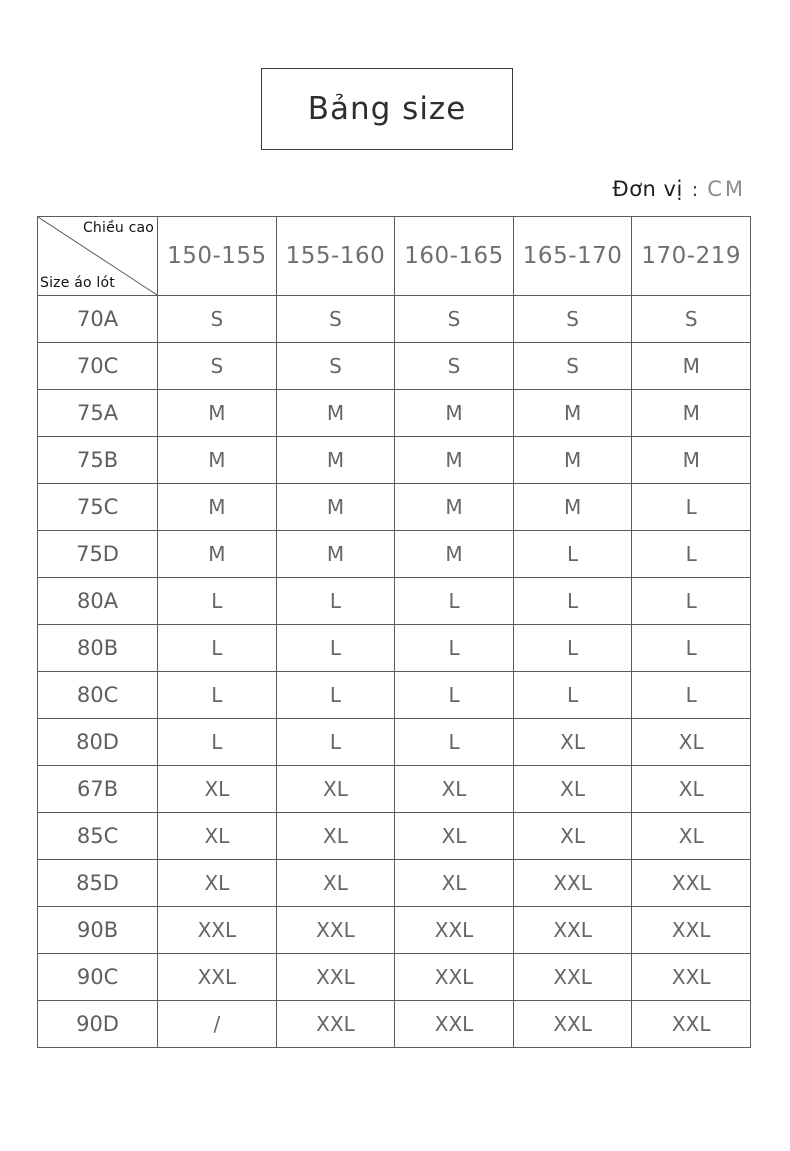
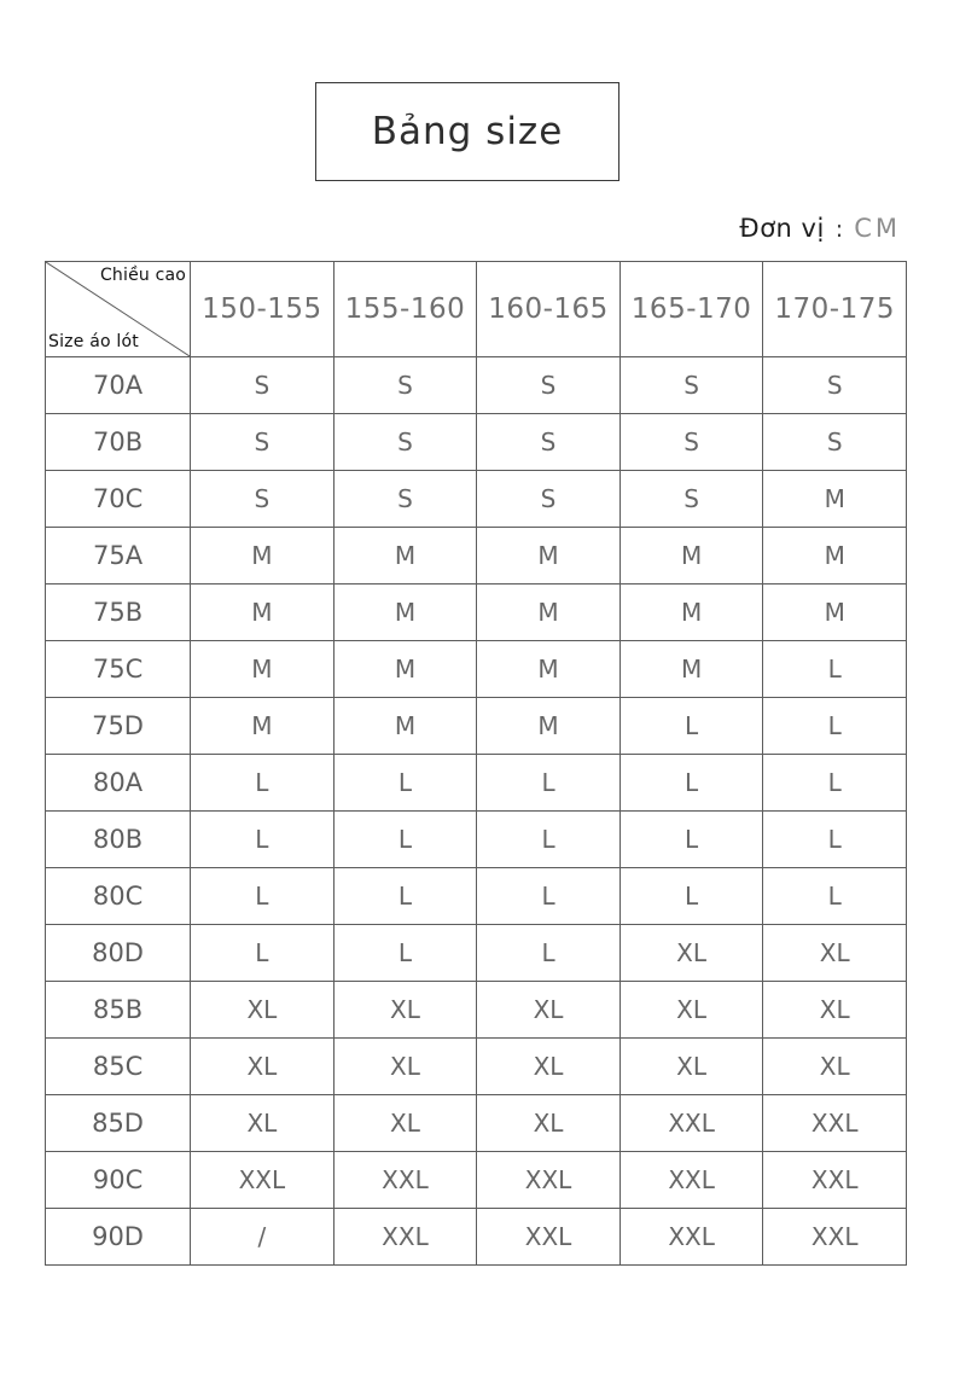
  Bảng size
  Đơn vị
  :
  CM
- Chiều cao Size áo lót	150-155	155-160	160-165	165-170	170-219
+ Chiều cao Size áo lót	150-155	155-160	160-165	165-170	170-175
  70A	S	S	S	S	S
+ 70B	S	S	S	S	S
  70C	S	S	S	S	M
  75A	M	M	M	M	M
  75B	M	M	M	M	M
  75C	M	M	M	M	L
  75D	M	M	M	L	L
  80A	L	L	L	L	L
  80B	L	L	L	L	L
  80C	L	L	L	L	L
  80D	L	L	L	XL	XL
- 67B	XL	XL	XL	XL	XL
+ 85B	XL	XL	XL	XL	XL
  85C	XL	XL	XL	XL	XL
  85D	XL	XL	XL	XXL	XXL
- 90B	XXL	XXL	XXL	XXL	XXL
  90C	XXL	XXL	XXL	XXL	XXL
  90D	/	XXL	XXL	XXL	XXL
